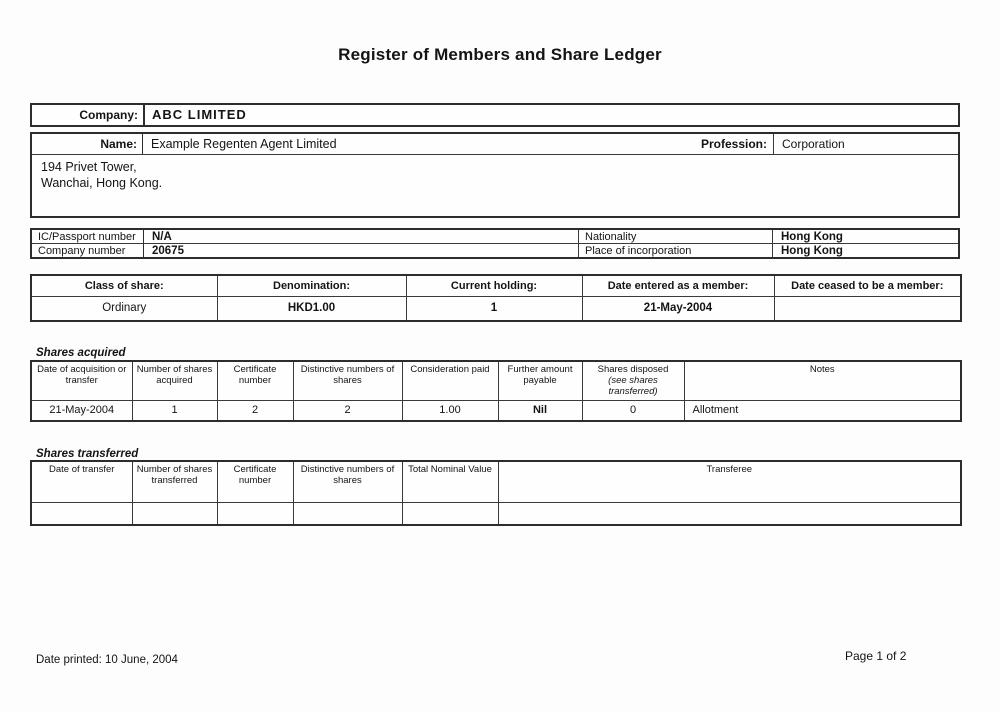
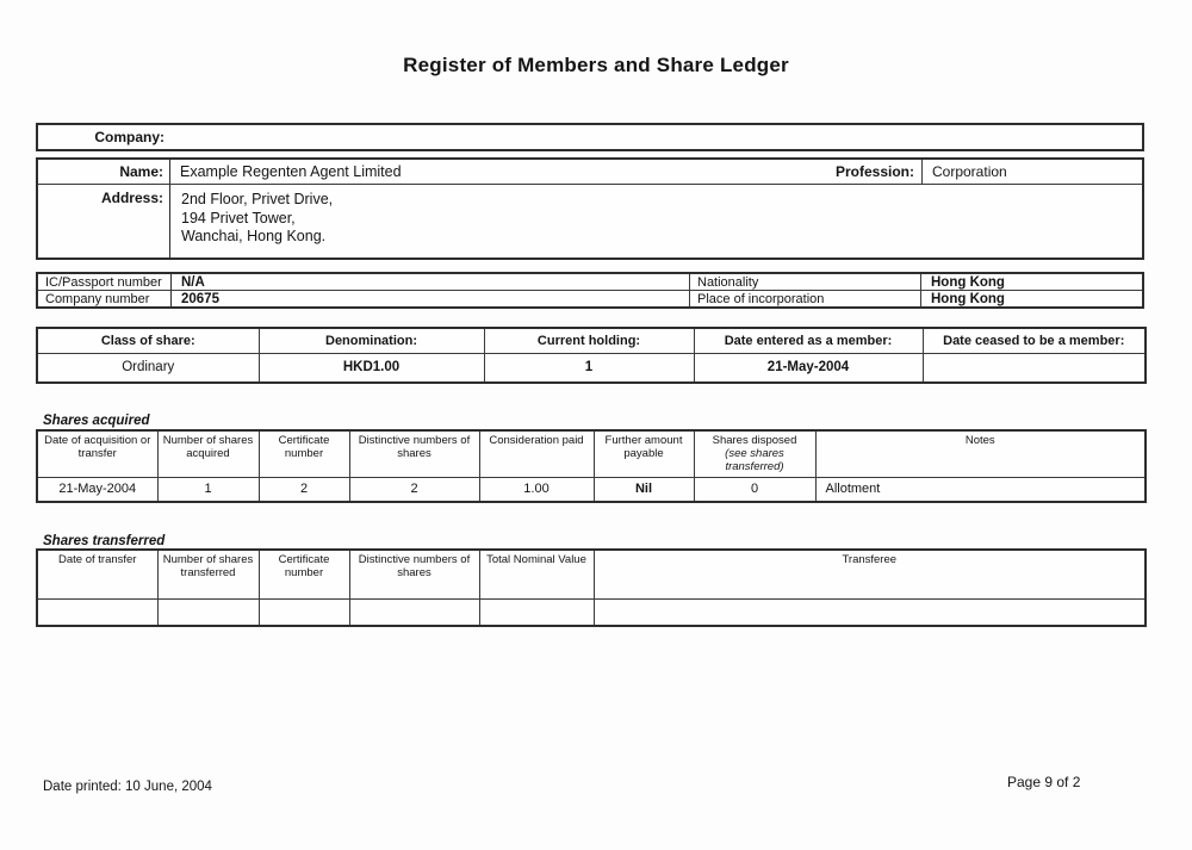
  Register of Members and Share Ledger
  Company:
- ABC LIMITED
  Name:
  Example Regenten Agent Limited
  Profession:
  Corporation
+ Address:
+ 2nd Floor, Privet Drive,
  194 Privet Tower,
  Wanchai, Hong Kong.
  IC/Passport number
  N/A
  Nationality
  Hong Kong
  Company number
  20675
  Place of incorporation
  Hong Kong
  Class of share:	Denomination:	Current holding:	Date entered as a member:	Date ceased to be a member:
  Ordinary	HKD1.00	1	21-May-2004
  Shares acquired
  Date of acquisition or transfer	Number of shares acquired	Certificate number	Distinctive numbers of shares	Consideration paid	Further amount payable	Shares disposed (see shares transferred)	Notes
  21-May-2004	1	2	2	1.00	Nil	0	Allotment
  Shares transferred
  Date of transfer	Number of shares transferred	Certificate number	Distinctive numbers of shares	Total Nominal Value	Transferee
  Date printed: 10 June, 2004
- Page 1 of 2
+ Page 9 of 2
